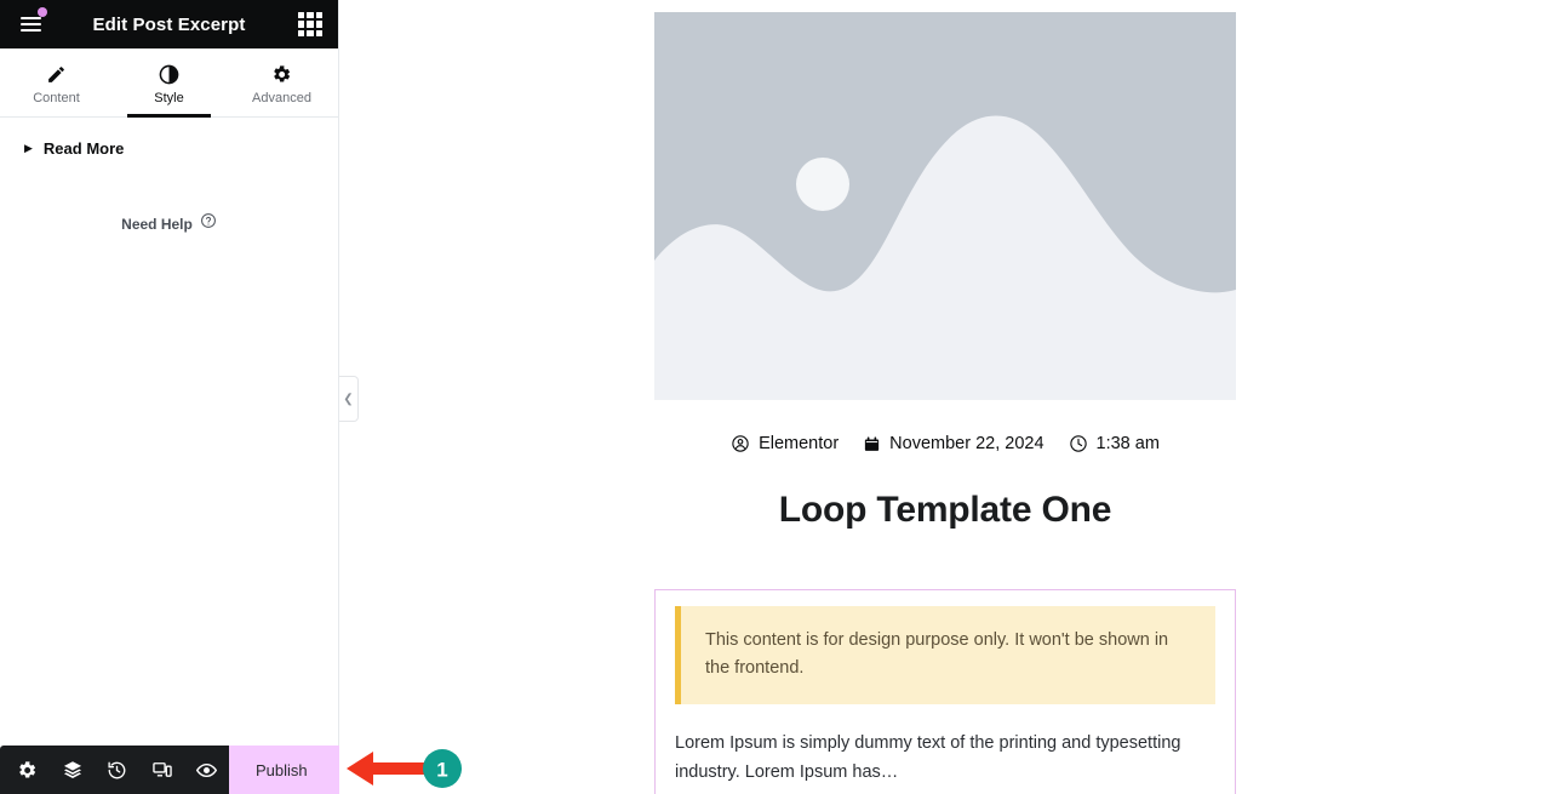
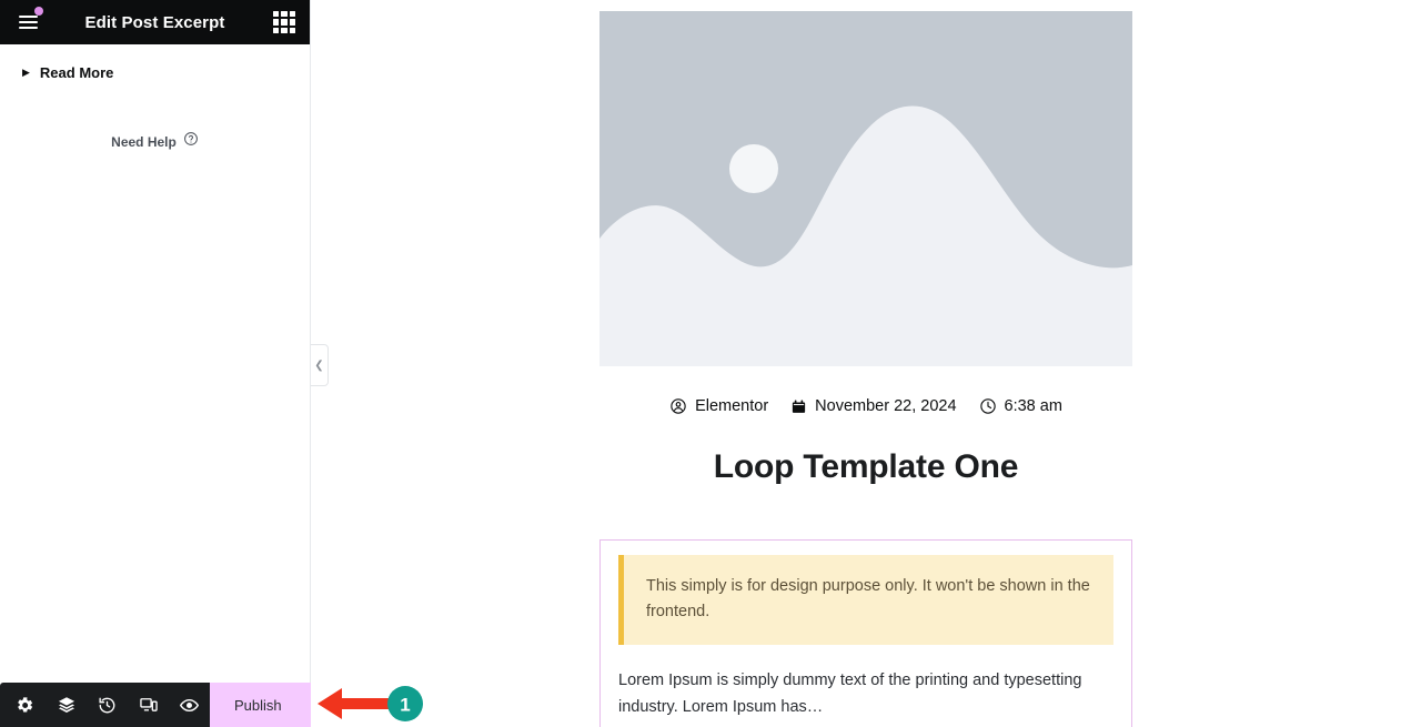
  Edit Post Excerpt
- Content
- Style
- Advanced
  ▶
  Read More
  Need Help
  Publish
  ❮
  Elementor
  November 22, 2024
- 1:38 am
+ 6:38 am
  Loop Template One
- This content is for design purpose only. It won't be shown in the frontend.
+ This simply is for design purpose only. It won't be shown in the frontend.
  Lorem Ipsum is simply dummy text of the printing and typesetting industry. Lorem Ipsum has…
  1
